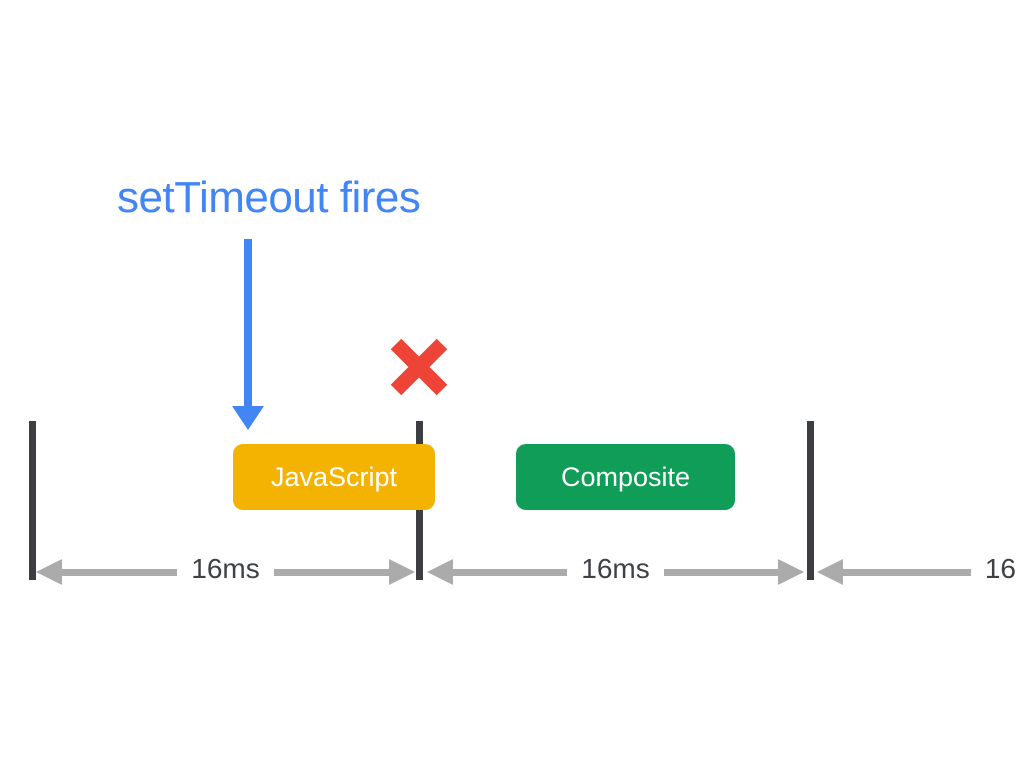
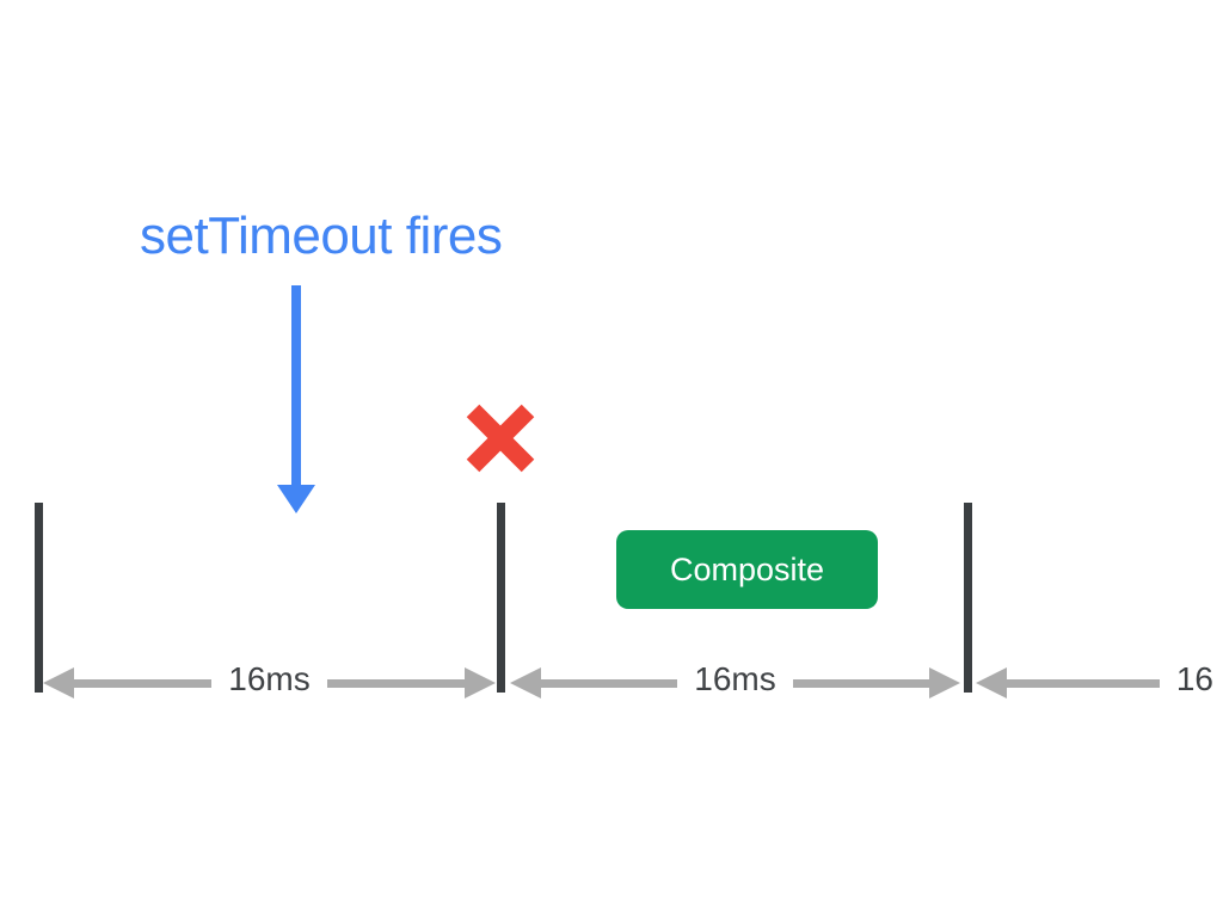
  setTimeout fires
- JavaScript
  Composite
  16ms
  16ms
  16
